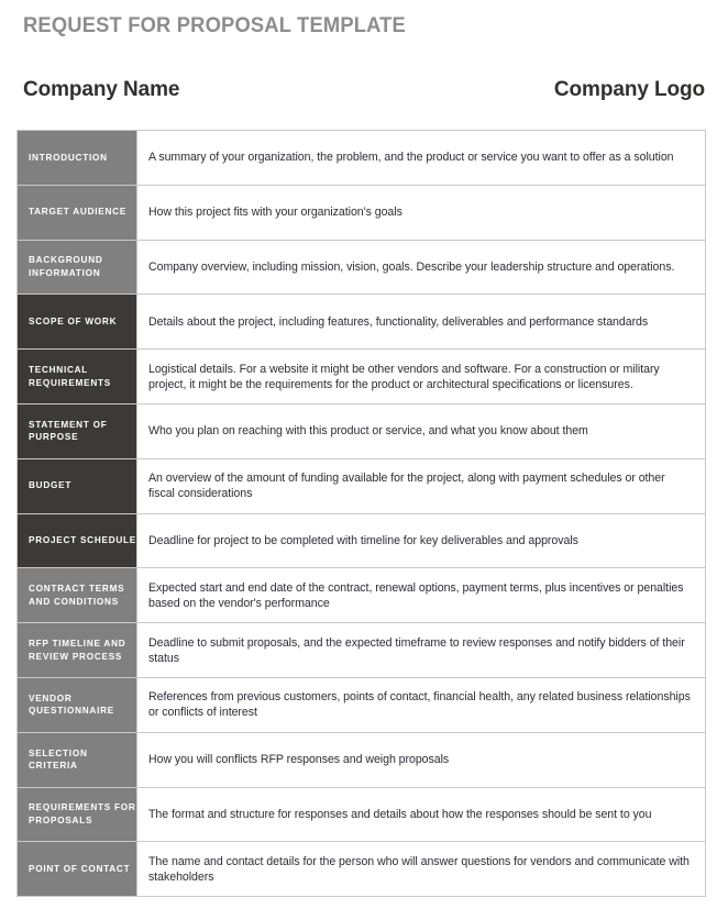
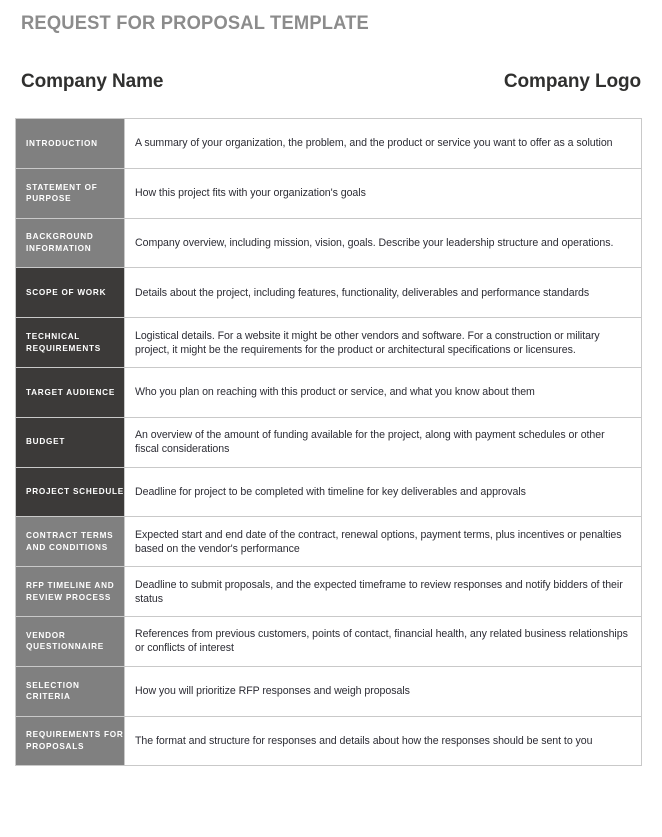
  REQUEST FOR PROPOSAL TEMPLATE
  Company Name
  Company Logo
  INTRODUCTION	A summary of your organization, the problem, and the product or service you want to offer as a solution
- TARGET AUDIENCE	How this project fits with your organization's goals
+ STATEMENT OF PURPOSE	How this project fits with your organization's goals
  BACKGROUND INFORMATION	Company overview, including mission, vision, goals. Describe your leadership structure and operations.
  SCOPE OF WORK	Details about the project, including features, functionality, deliverables and performance standards
  TECHNICAL REQUIREMENTS	Logistical details. For a website it might be other vendors and software. For a construction or military project, it might be the requirements for the product or architectural specifications or licensures.
- STATEMENT OF PURPOSE	Who you plan on reaching with this product or service, and what you know about them
+ TARGET AUDIENCE	Who you plan on reaching with this product or service, and what you know about them
  BUDGET	An overview of the amount of funding available for the project, along with payment schedules or other fiscal considerations
  PROJECT SCHEDULE	Deadline for project to be completed with timeline for key deliverables and approvals
  CONTRACT TERMS AND CONDITIONS	Expected start and end date of the contract, renewal options, payment terms, plus incentives or penalties based on the vendor's performance
  RFP TIMELINE AND REVIEW PROCESS	Deadline to submit proposals, and the expected timeframe to review responses and notify bidders of their status
  VENDOR QUESTIONNAIRE	References from previous customers, points of contact, financial health, any related business relationships or conflicts of interest
- SELECTION CRITERIA	How you will conflicts RFP responses and weigh proposals
+ SELECTION CRITERIA	How you will prioritize RFP responses and weigh proposals
  REQUIREMENTS FOR PROPOSALS	The format and structure for responses and details about how the responses should be sent to you
- POINT OF CONTACT	The name and contact details for the person who will answer questions for vendors and communicate with stakeholders
